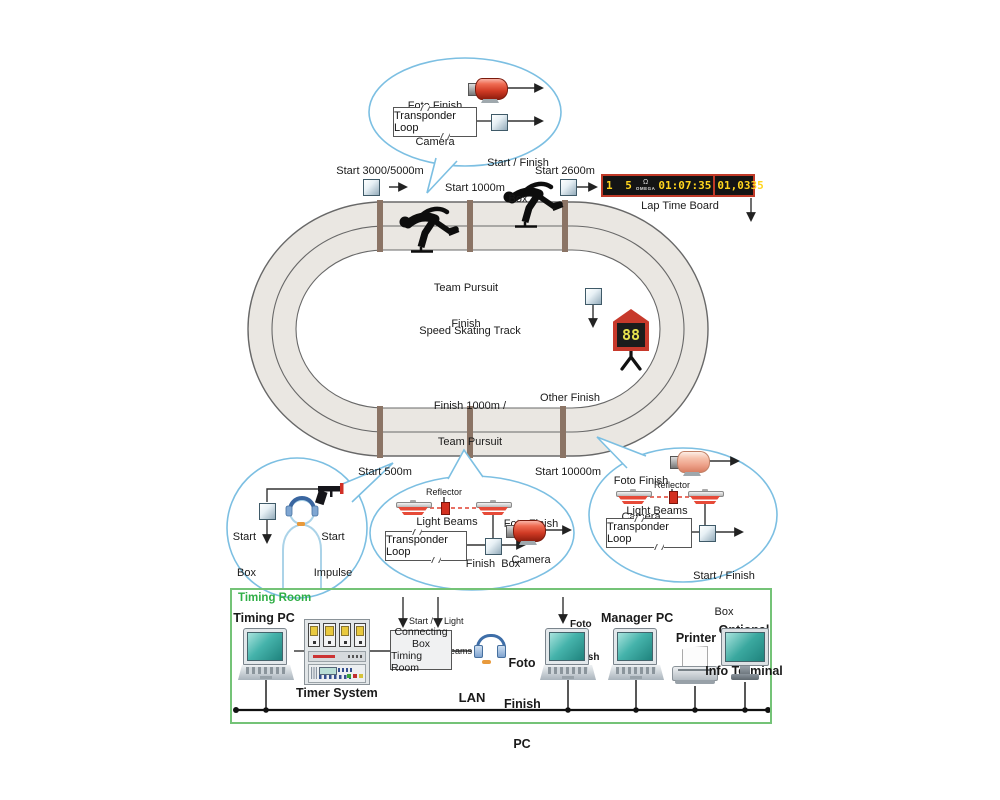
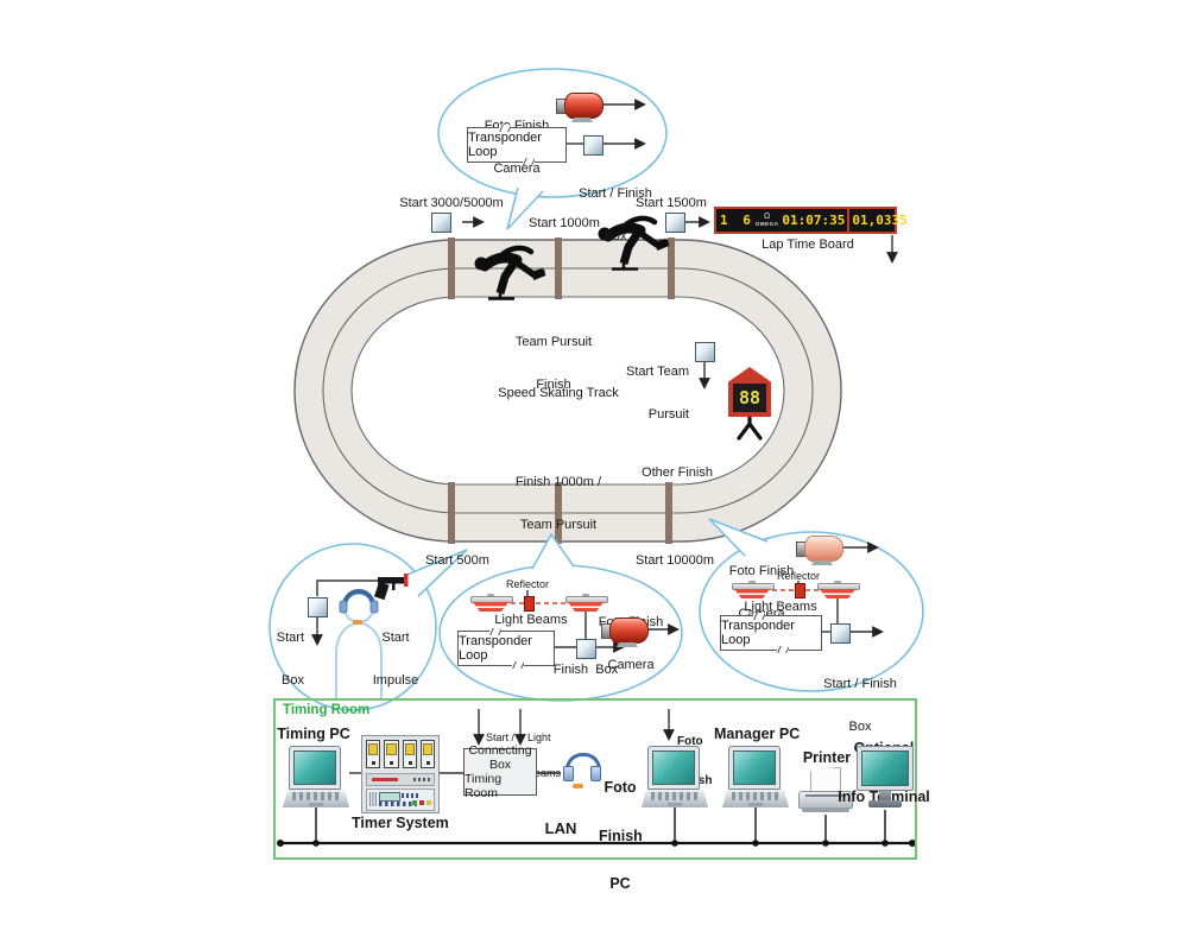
  Start 3000/5000m
  Start 1000m
- Start 2600m
+ Start 1500m
- 1 5
+ 1 6
  01:07:35
  01,0335
  Lap Time Board
  Team Pursuit
  Finish
+ Start Team
+ Pursuit
  Speed Skating Track
  88
  Finish 1000m /
  Team Pursuit
  Other Finish
  Start 500m
  Start 10000m
  Fo Finish
  Camera
  Transponder Loop
  Start / Finish
  Box
  Start
  Box
  Start
  Impulse
  Reflector
  Light Beams
  Camera
  Transponder Loop
  Finish Box
  Foto Finish
  Caera
  Reflector
  Light Beams
  Transponder Loop
  Start / Finish
  Box
  Timing Room
  Timing PC
  Timer System
  Start /
  Light
  eams
  Connecting
  Box
  Timing Room
  Foto
  Finish
  PC
  Foto
  Manager PC
  Printer
  Info Tminal
  LAN
